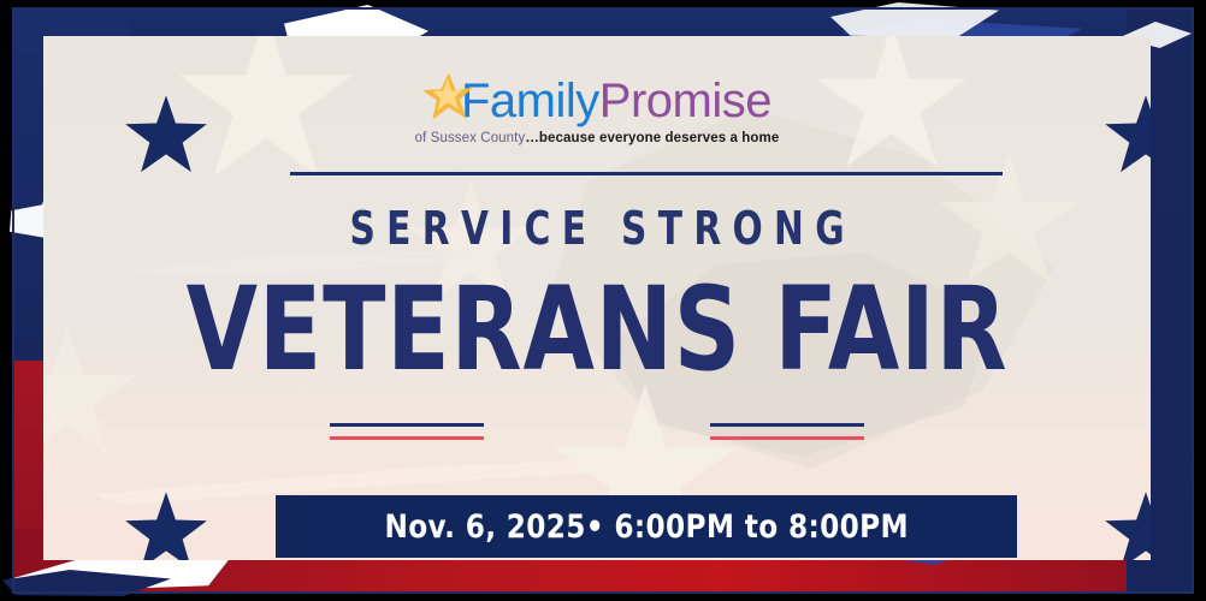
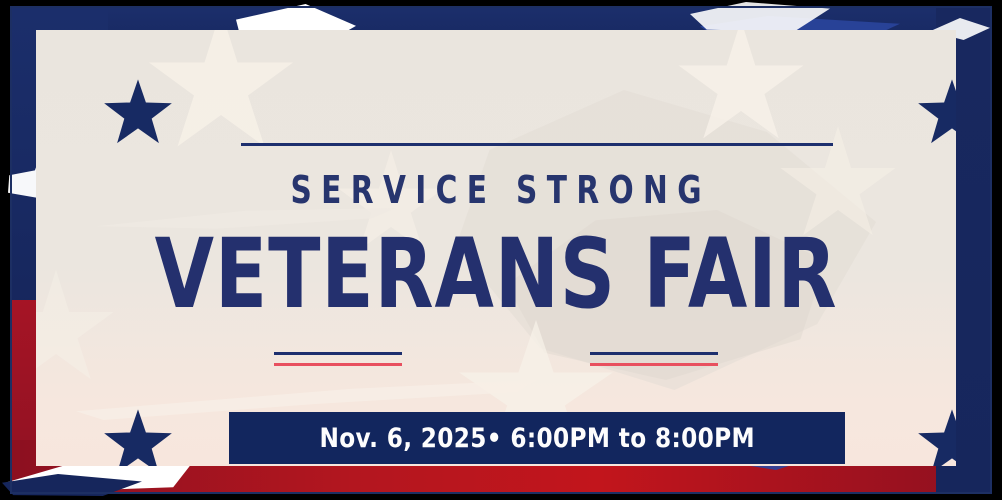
- Family
- Promise
- of Sussex County…because everyone deserves a home
  SERVICE STRONG
  VETERANS FAIR
  Nov. 6, 2025• 6:00PM to 8:00PM
